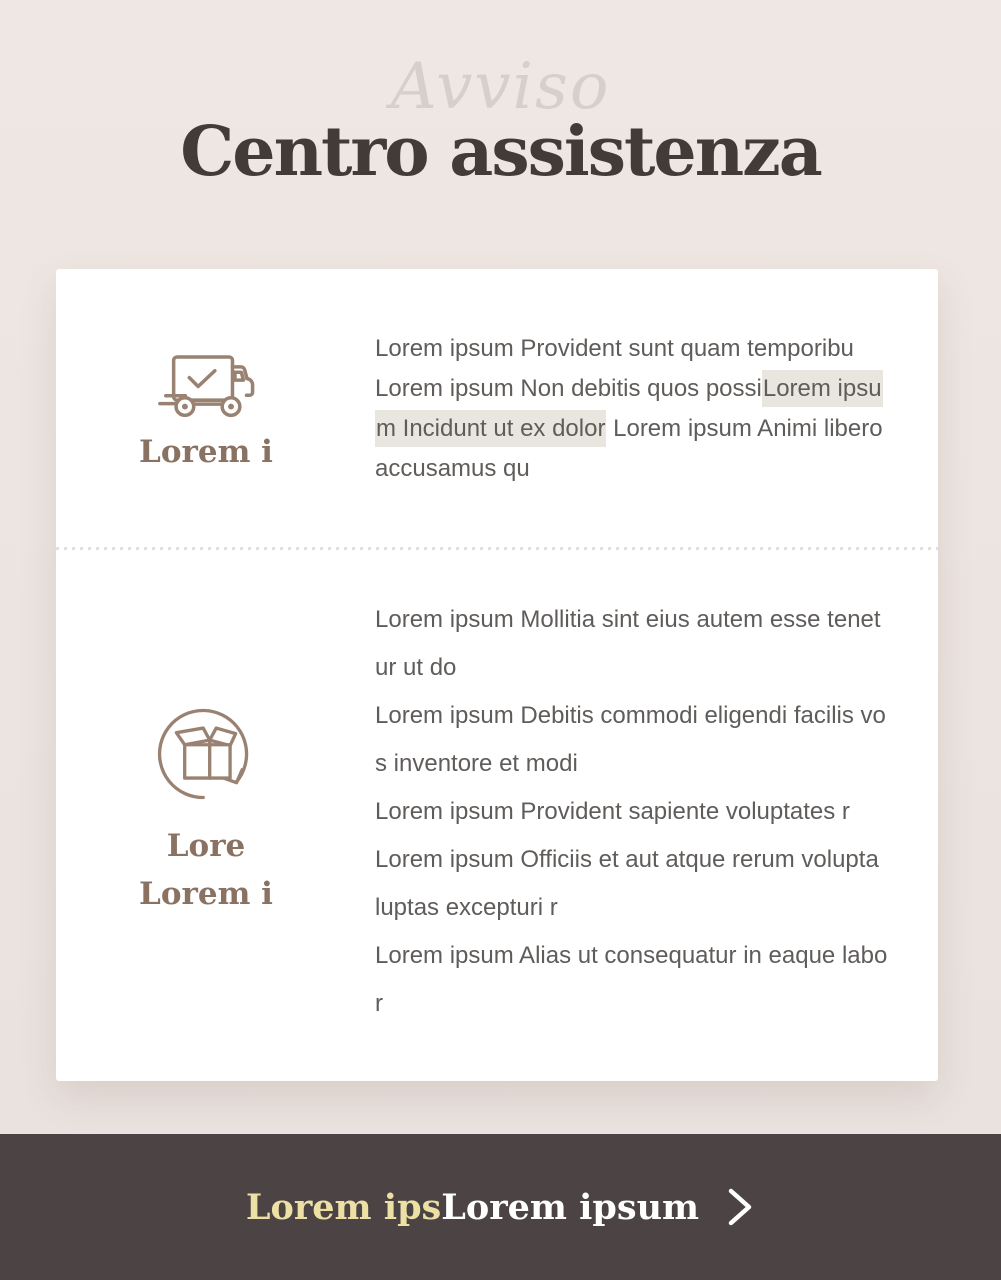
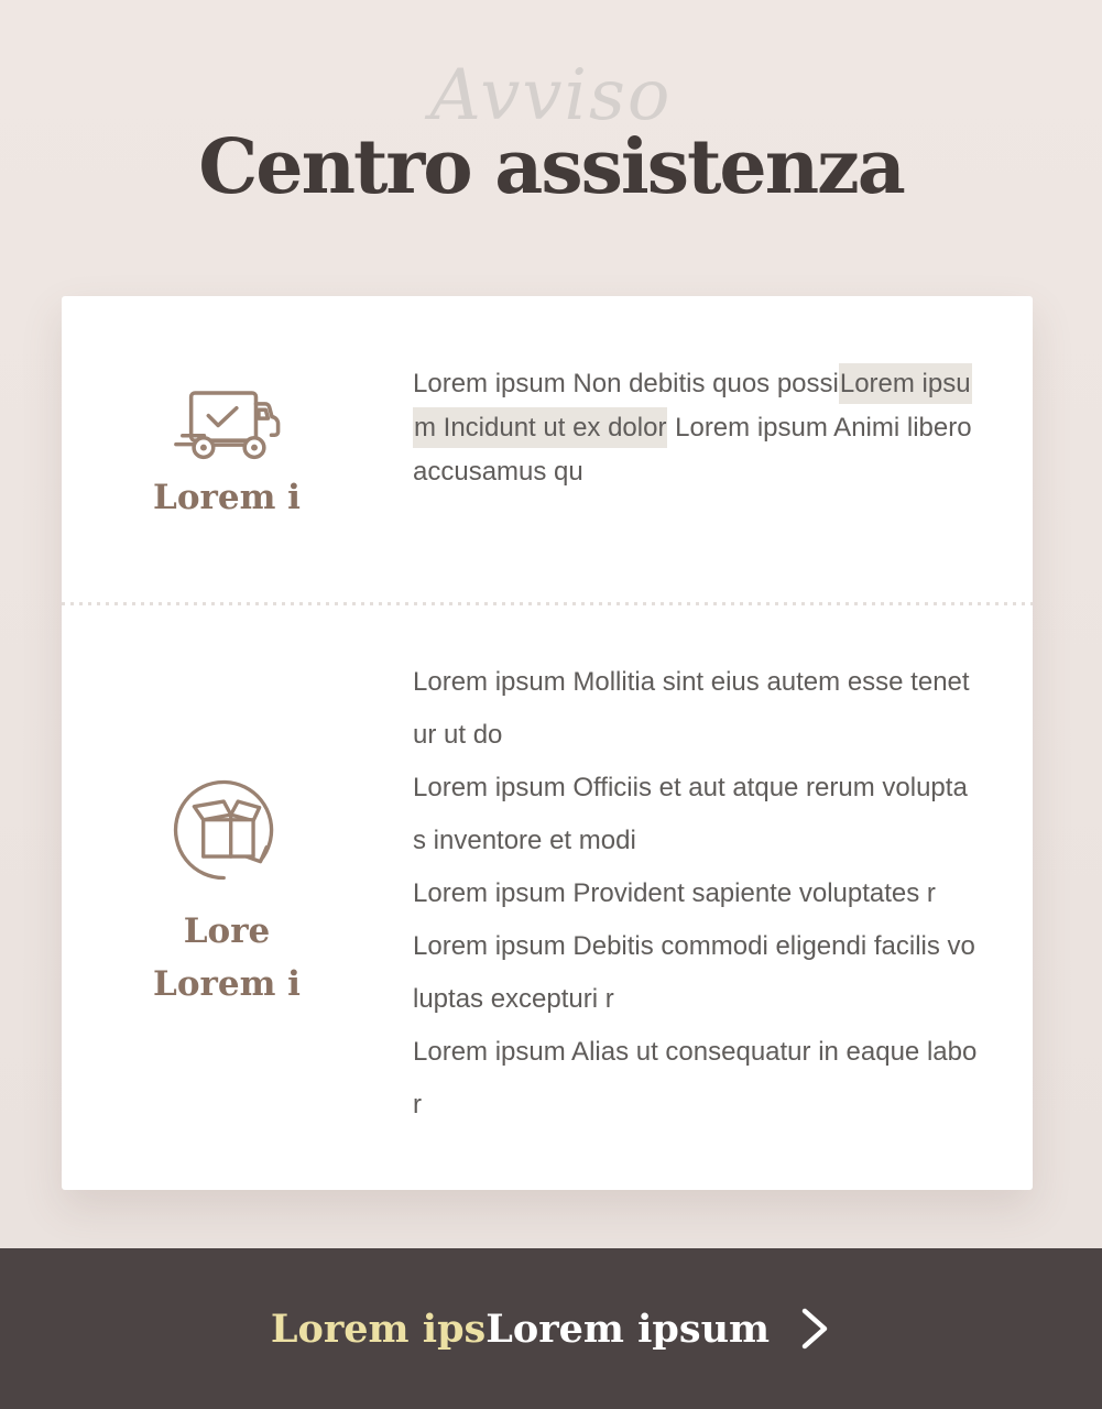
  Avviso
  Centro assistenza
  Lorem i
- Lorem ipsum Provident sunt quam temporibu
  Lorem ipsum Non debitis quos possiLorem ipsu
  m Incidunt ut ex dolor Lorem ipsum Animi libero
  accusamus qu
  Lore
  Lorem i
  Lorem ipsum Mollitia sint eius autem esse tenet
  ur ut do
- Lorem ipsum Debitis commodi eligendi facilis vo
+ Lorem ipsum Officiis et aut atque rerum volupta
  s inventore et modi
  Lorem ipsum Provident sapiente voluptates r
- Lorem ipsum Officiis et aut atque rerum volupta
+ Lorem ipsum Debitis commodi eligendi facilis vo
  luptas excepturi r
  Lorem ipsum Alias ut consequatur in eaque labo
  r
  Lorem ips
  Lorem ipsum
